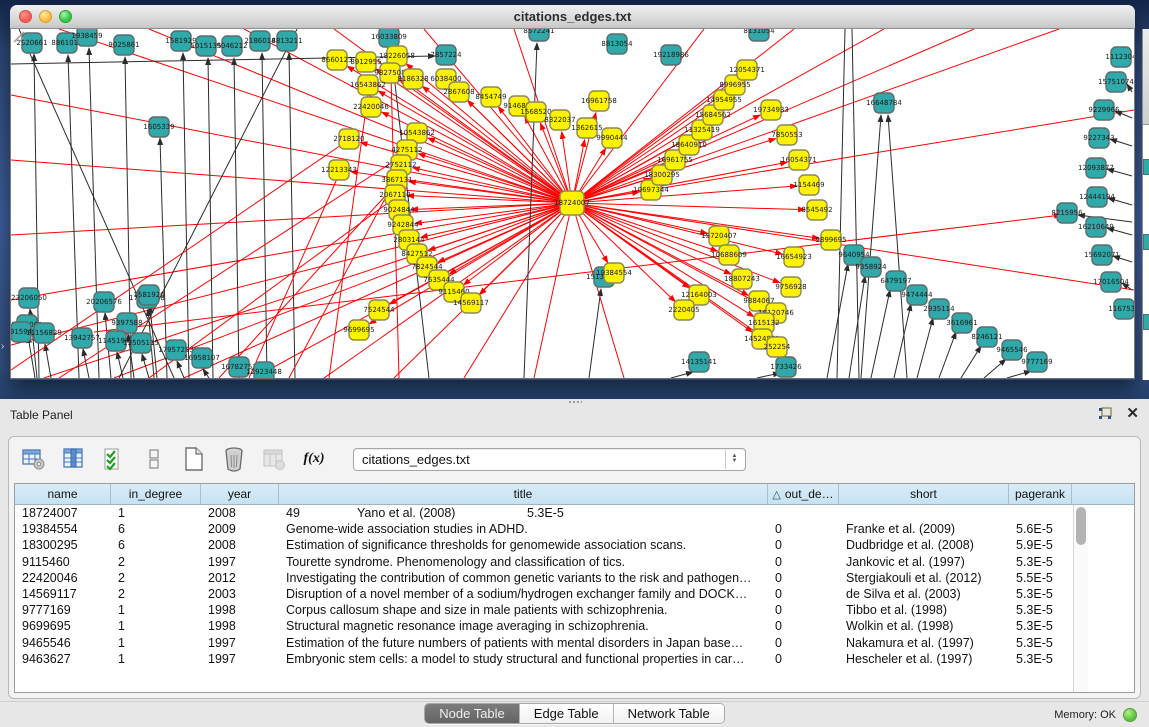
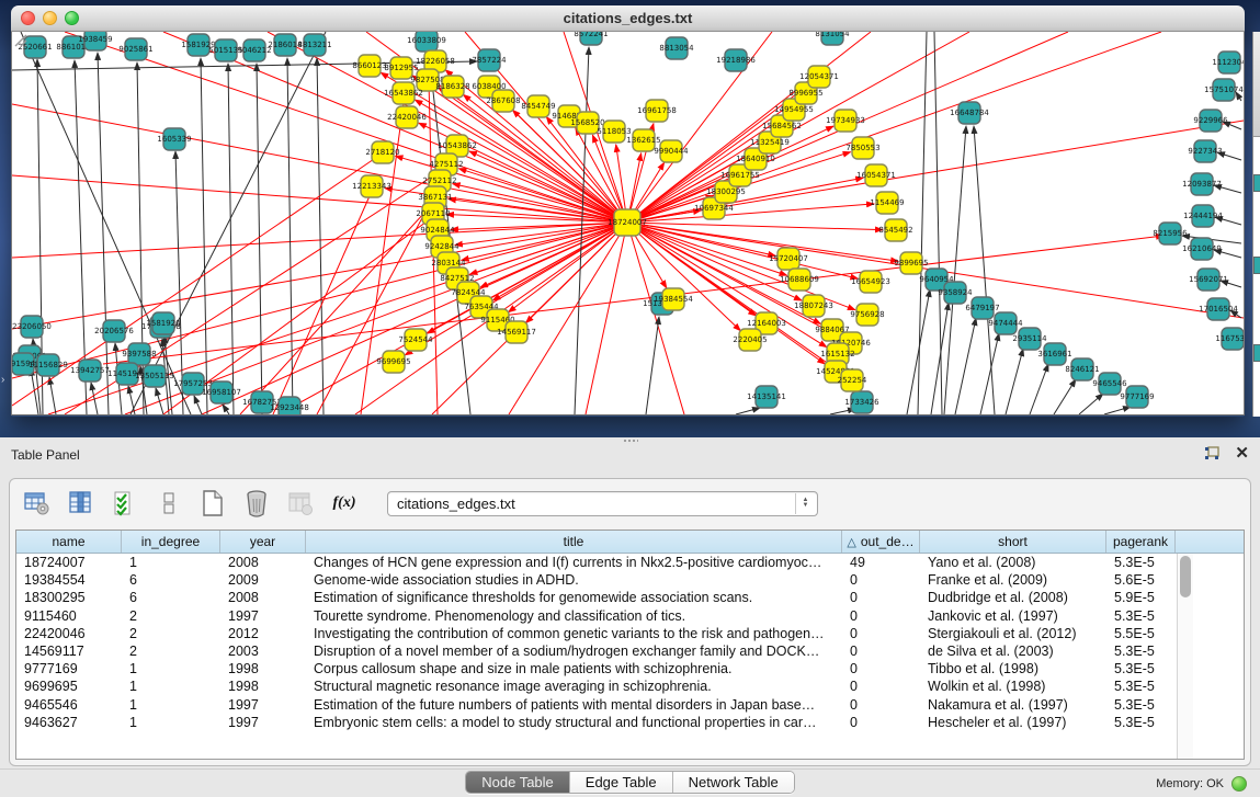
  citations_edges.txt
  2520661
  886101
  1938459
  9025861
  1581929
  5015135
  9046212
  2186014
  8813211
  16033809
  7857224
  8572241
  8813054
  19218986
  8131054
  1605339
  20206576
  9397588
  91594
  11156829
  13942757
  1145194
  13505115
  17957253
  16958107
  1678275
  12923448
  23206050
  1581920
  14135141
  1733426
  9640954
  9358924
  6479197
  9474444
  2935114
  3616961
  8246121
  9465546
  9777169
  16648784
  15751074
  9229966
  9227343
  12093877
  12444194
  8215956
  16210649
  15692071
  17016504
  116753
  111230
  8660123
  8912955
  18226058
  982750
  16543862
  8186328
  6038400
  2867608
  8454749
  91468
  1568520
- 8322037
+ 5118053
  1362615
  16961758
  9990444
  22420046
  2718120
  12213343
  10543862
  4275112
  2752112
  3867131
  2067110
  9024844
  9242844
  2803144
  8427512
  7824544
  7635444
  9115460
  14569117
  7524544
  9699695
  19384554
  15720407
  10688609
  16654923
  18807243
  9756928
  9884067
  1615132
  252254
  9899695
  10697344
  18300295
  16961755
  18640910
  11325419
  15684562
  14954955
  8996955
  12054371
  19734933
  7850553
  16054371
  1154469
  8545492
  12164003
  2220405
  18724007
  ›
  Table Panel
  ✕
  f(x)
  citations_edges.txt
  name
  in_degree
  year
  title
  △
  out_de…
  short
  pagerank
  18724007
  1
  2008
+ Changes of HCN gene expression and I(f) currents in Nkx2.5-positive cardiomyoc…
  49
  Yano et al. (2008)
  5.3E-5
  19384554
  6
  2009
  Genome-wide association studies in ADHD.
  0
  Franke et al. (2009)
  5.6E-5
  18300295
  6
  2008
  Estimation of significance thresholds for genomewide association scans.
  0
  Dudbridge et al. (2008)
  5.9E-5
  9115460
  2
  1997
  Tourette syndrome. Phenomenology and classification of tics.
  0
  Jankovic et al. (1997)
  5.3E-5
  22420046
  2
  2012
  Investigating the contribution of common genetic variants to the risk and pathogen…
  0
  Stergiakouli et al. (2012)
  5.5E-5
  14569117
  2
  2003
  Disruption of a novel member of a sodium/hydrogen exchanger family and DOCK…
  0
  de Silva et al. (2003)
  5.3E-5
  9777169
  1
  1998
  Corpus callosum shape and size in male patients with schizophrenia.
  0
  Tibbo et al. (1998)
  5.3E-5
  9699695
  1
  1998
  Structural magnetic resonance image averaging in schizophrenia.
  0
  Wolkin et al. (1998)
  5.3E-5
  9465546
  1
  1997
  Estimation of the future numbers of patients with mental disorders in Japan base…
  0
  Nakamura et al. (1997)
  5.3E-5
  9463627
  1
  1997
  Embryonic stem cells: a model to study structural and functional properties in car…
  0
  Hescheler et al. (1997)
  5.3E-5
  Node Table
  Edge Table
  Network Table
  Memory: OK
